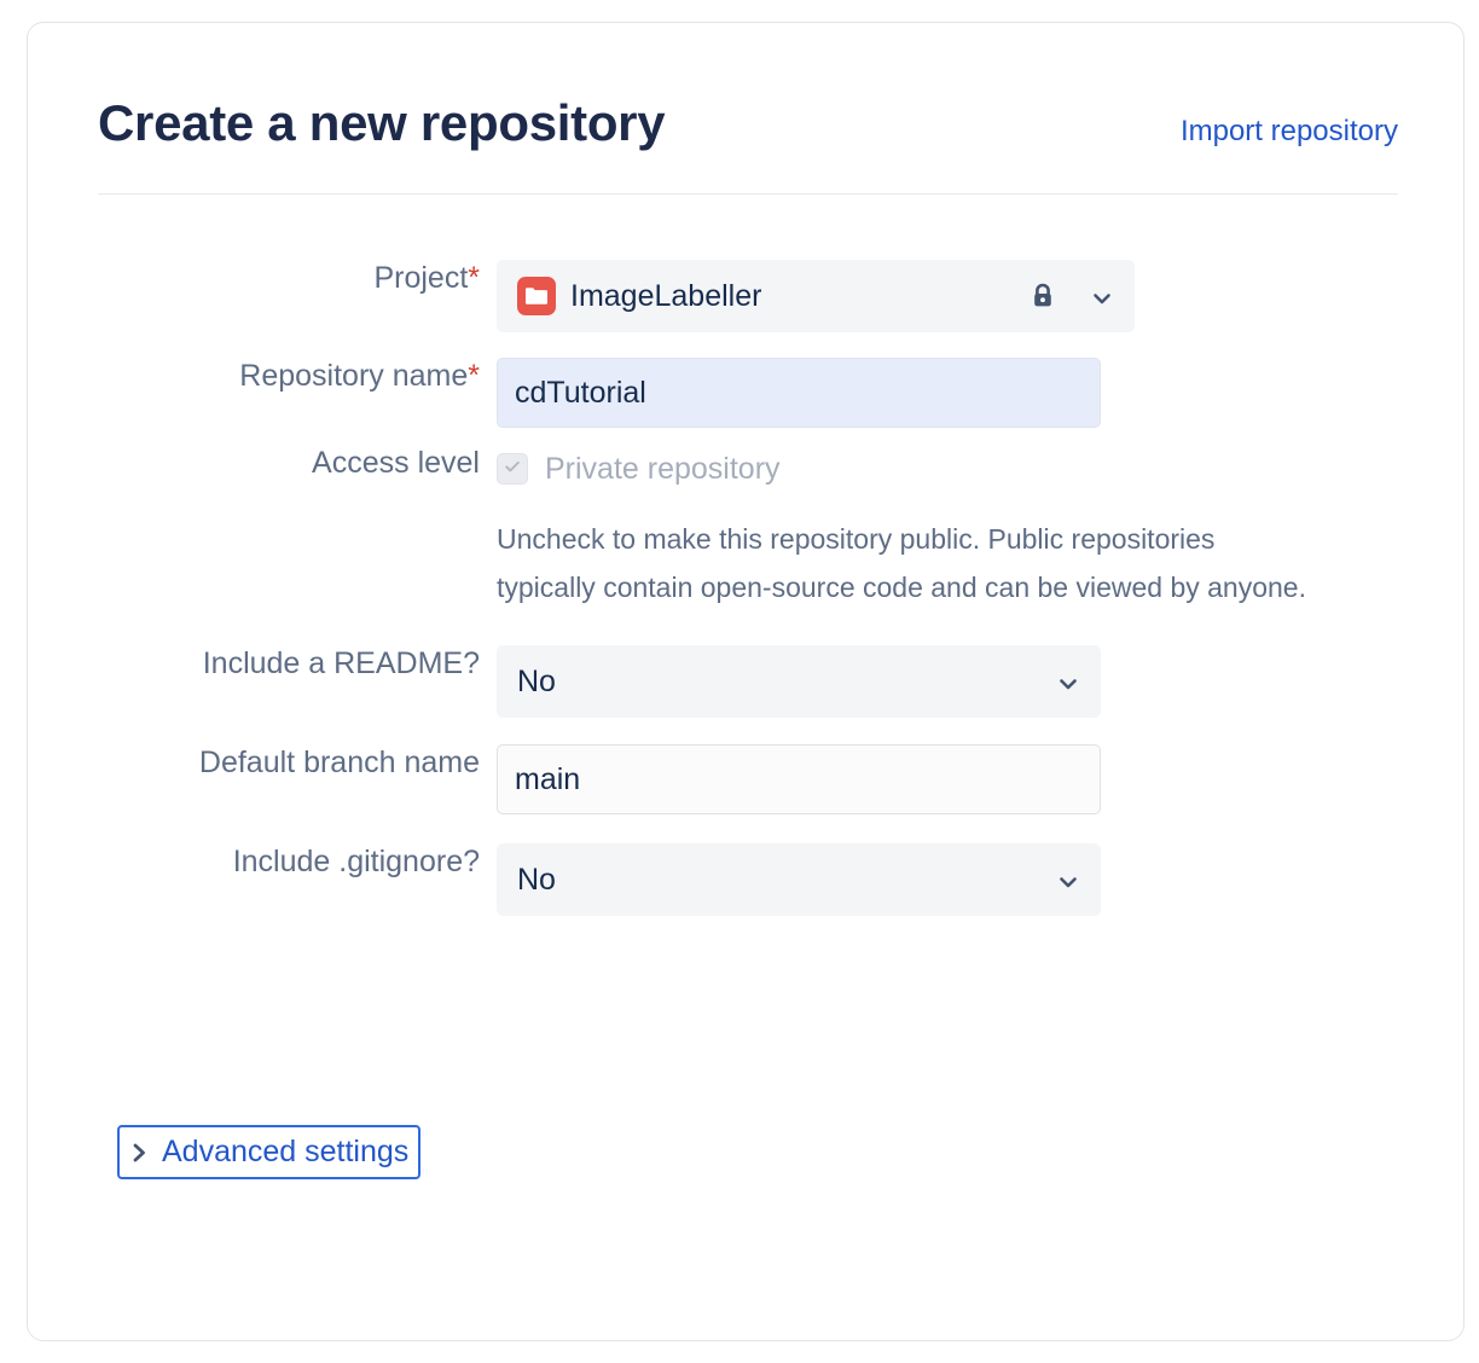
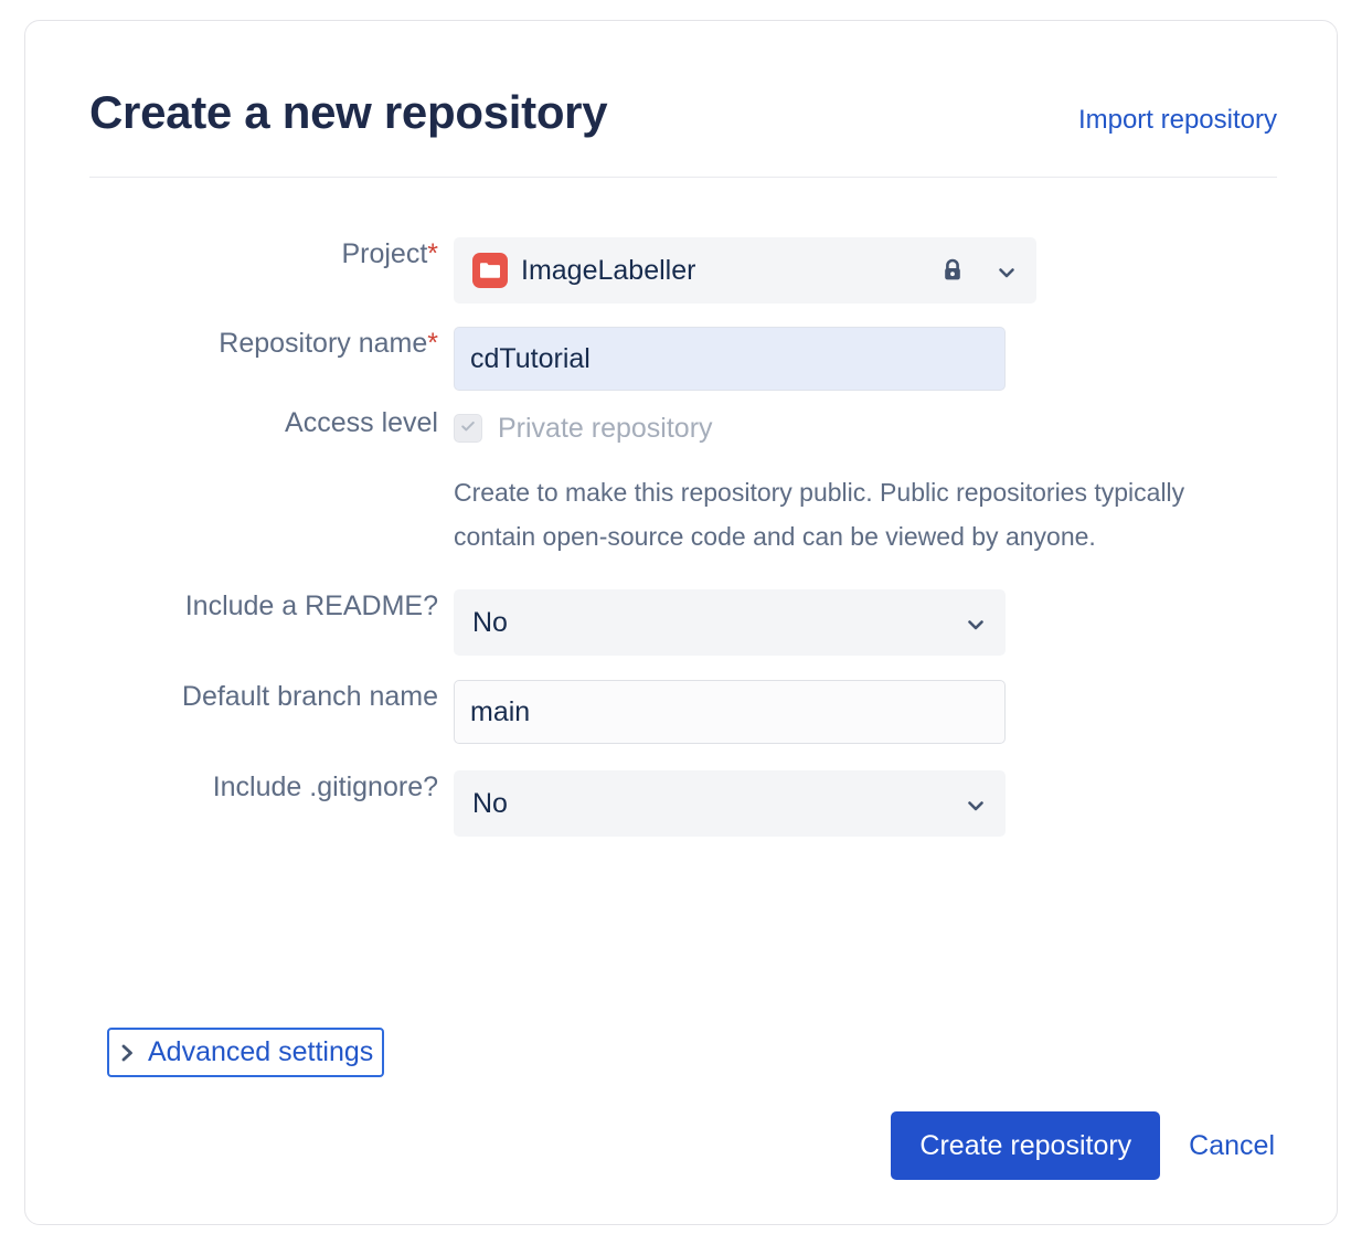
  Create a new repository
  Import repository
  Project*
  ImageLabeller
  Repository name*
  cdTutorial
  Access level
  Private repository
- Uncheck to make this repository public. Public repositories typically contain open-source code and can be viewed by anyone.
+ Create to make this repository public. Public repositories typically contain open-source code and can be viewed by anyone.
  Include a README?
  No
  Default branch name
  main
  Include .gitignore?
  No
  Advanced settings
+ Create repository
+ Cancel
